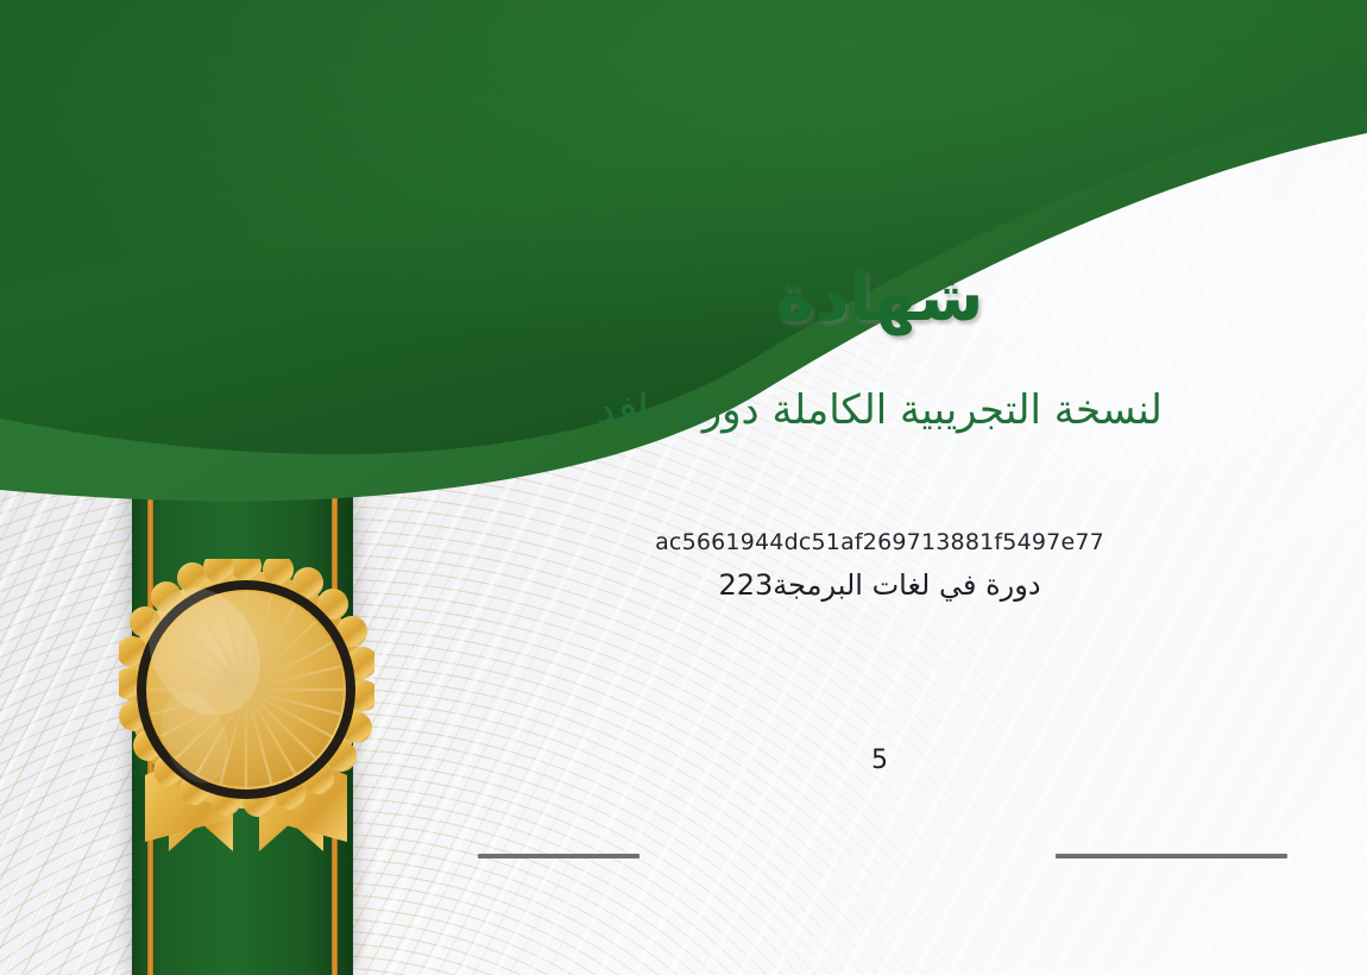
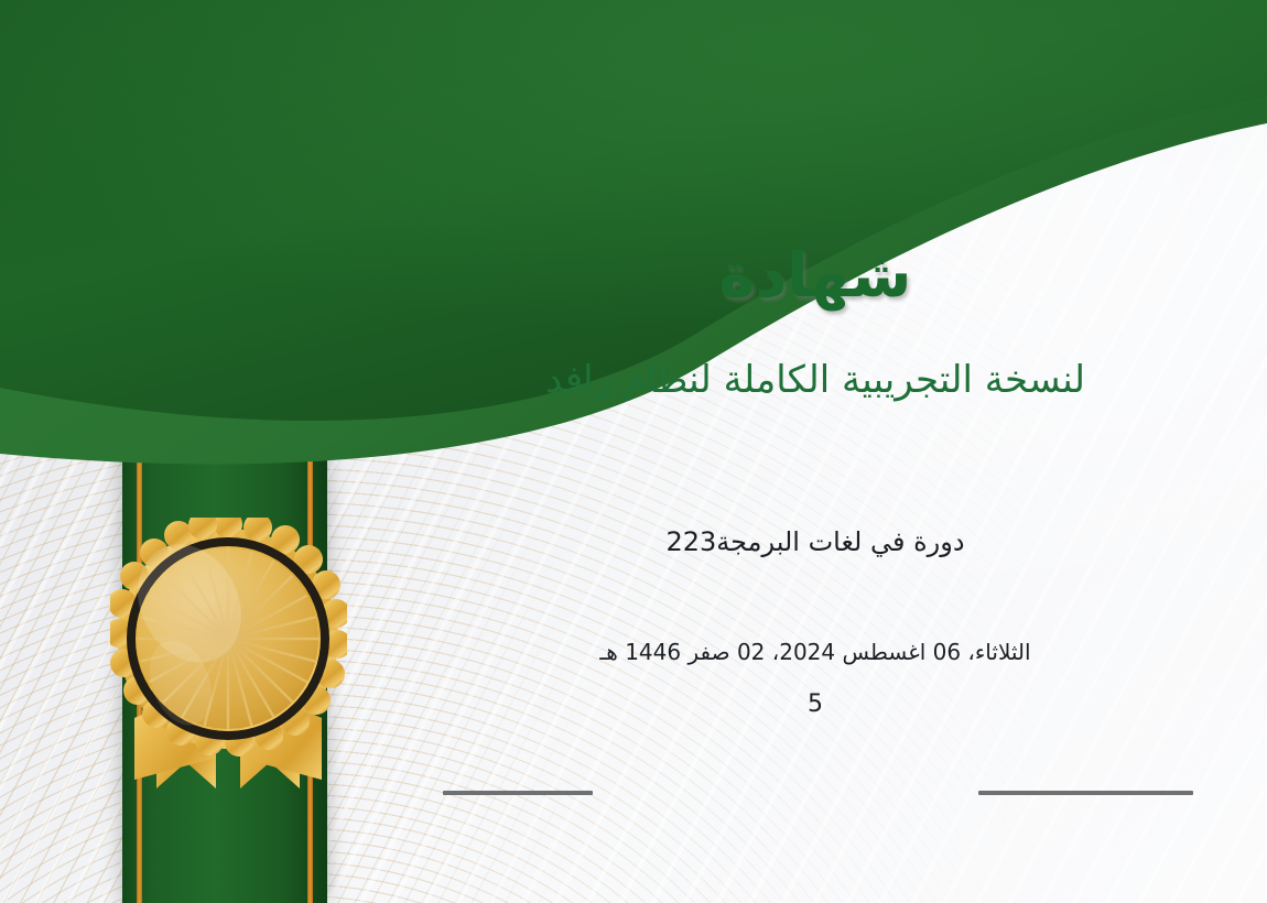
  شهادة
- لنسخة التجريبية الكاملة دورة رافد
+ لنسخة التجريبية الكاملة لنظام رافد
- ac5661944dc51af269713881f5497e77
  دورة في لغات البرمجة223
+ الثلاثاء، 06 اغسطس 2024، 02 صفر 1446 هـ
  5
